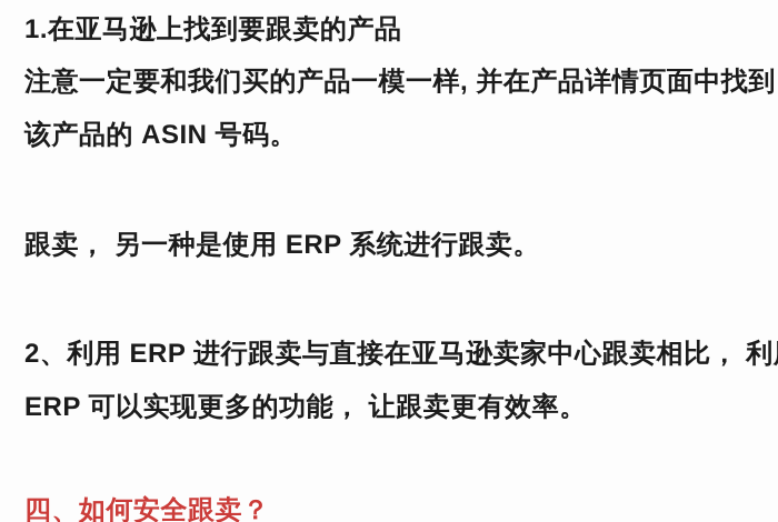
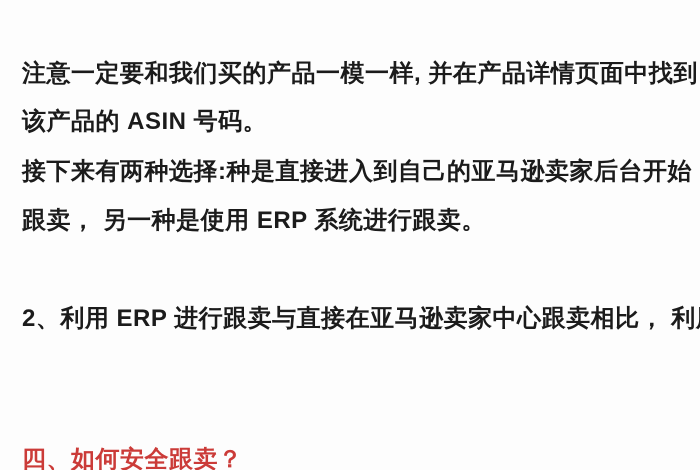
- 1.在亚马逊上找到要跟卖的产品
  注意一定要和我们买的产品一模一样, 并在产品详情页面中找到
  该产品的 ASIN 号码。
+ 接下来有两种选择:种是直接进入到自己的亚马逊卖家后台开始
  跟卖， 另一种是使用 ERP 系统进行跟卖。
  2、利用 ERP 进行跟卖与直接在亚马逊卖家中心跟卖相比， 利
- ERP 可以实现更多的功能， 让跟卖更有效率。
  四、如何安全跟卖？
